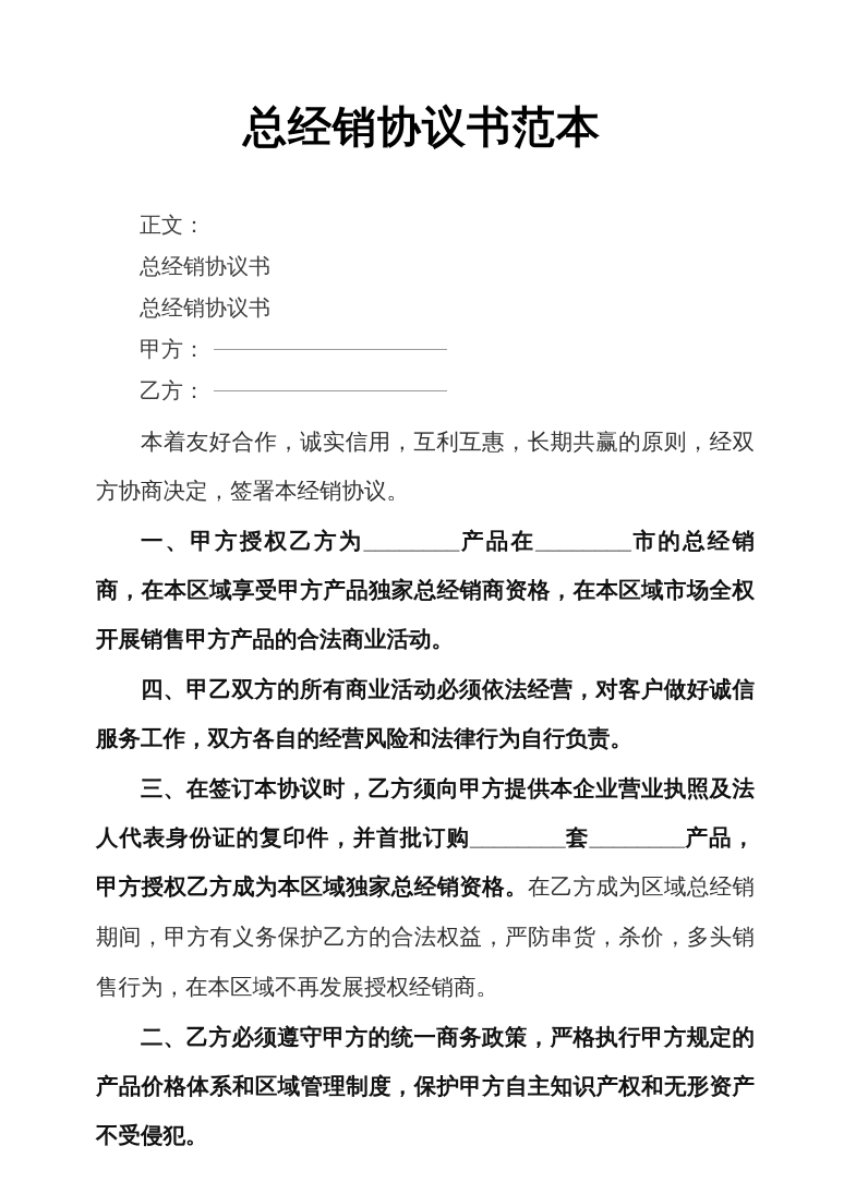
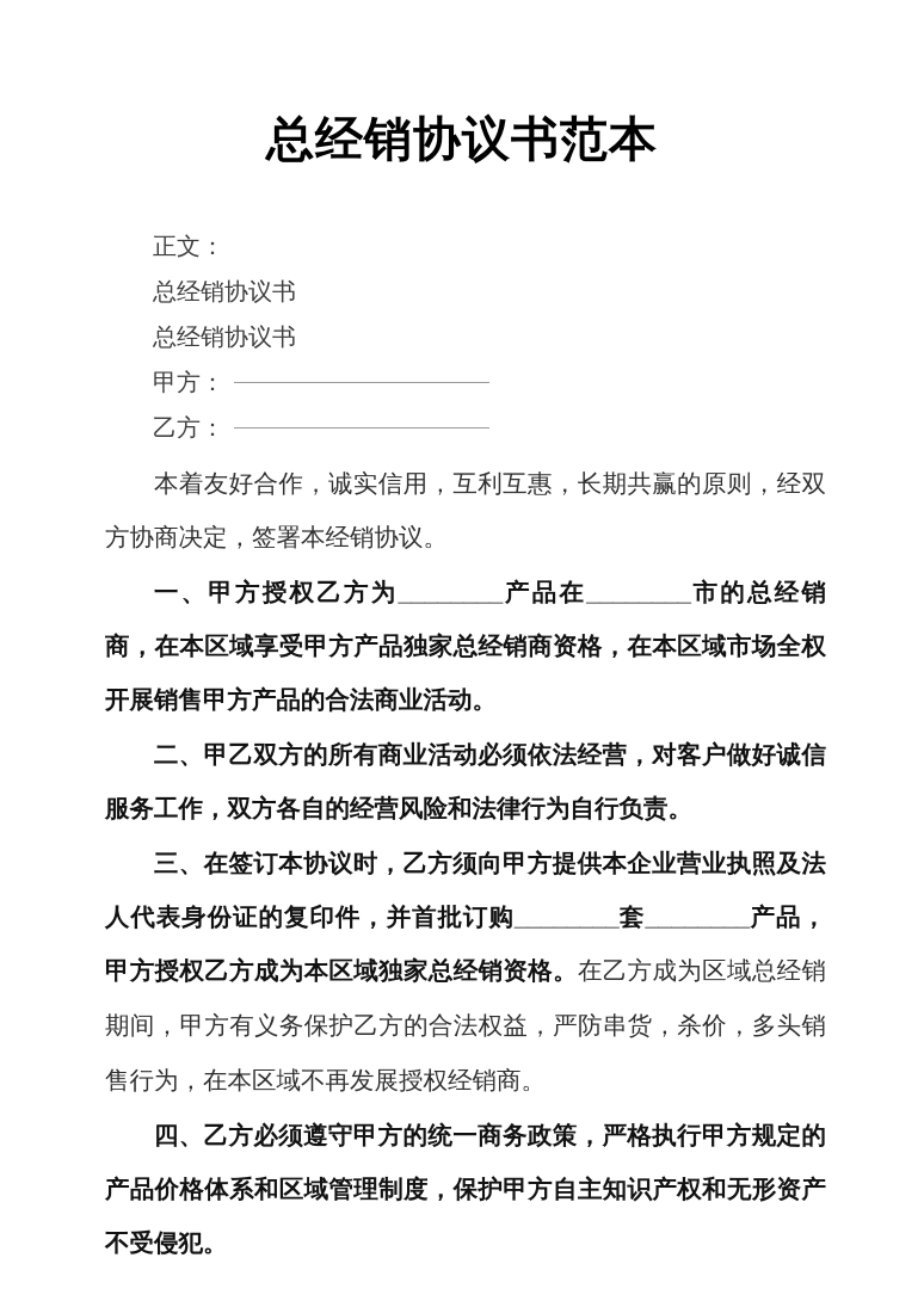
  总经销协议书范本
  正文：
  总经销协议书
  总经销协议书
  甲方：
  乙方：
  本着友好合作，诚实信用，互利互惠，长期共赢的原则，经双方协商决定，签署本经销协议。
  一、甲方授权乙方为________产品在________市的总经销商，在本区域享受甲方产品独家总经销商资格，在本区域市场全权开展销售甲方产品的合法商业活动。
- 四、甲乙双方的所有商业活动必须依法经营，对客户做好诚信服务工作，双方各自的经营风险和法律行为自行负责。
+ 二、甲乙双方的所有商业活动必须依法经营，对客户做好诚信服务工作，双方各自的经营风险和法律行为自行负责。
  三、在签订本协议时，乙方须向甲方提供本企业营业执照及法人代表身份证的复印件，并首批订购________套________产品，甲方授权乙方成为本区域独家总经销资格。在乙方成为区域总经销期间，甲方有义务保护乙方的合法权益，严防串货，杀价，多头销售行为，在本区域不再发展授权经销商。
- 二、乙方必须遵守甲方的统一商务政策，严格执行甲方规定的产品价格体系和区域管理制度，保护甲方自主知识产权和无形资产不受侵犯。
+ 四、乙方必须遵守甲方的统一商务政策，严格执行甲方规定的产品价格体系和区域管理制度，保护甲方自主知识产权和无形资产不受侵犯。
